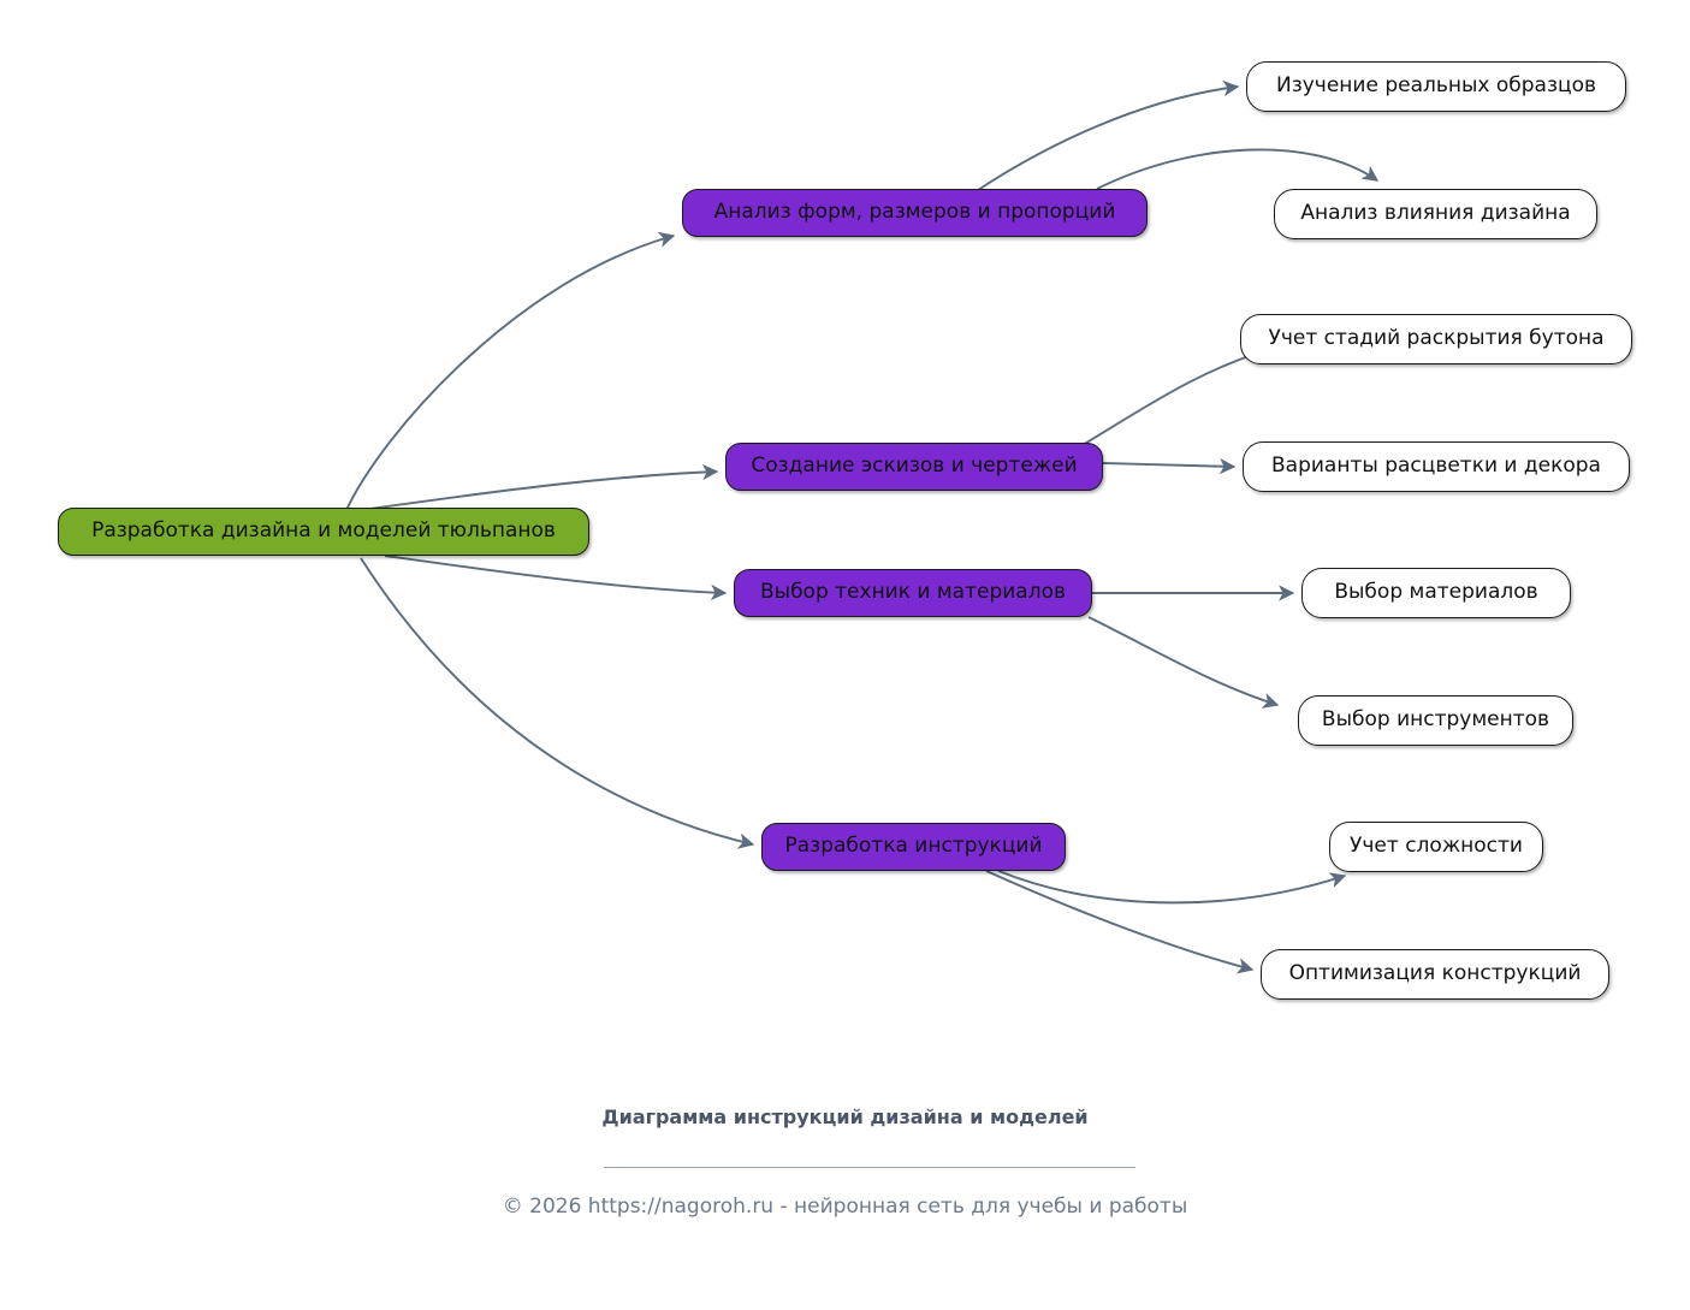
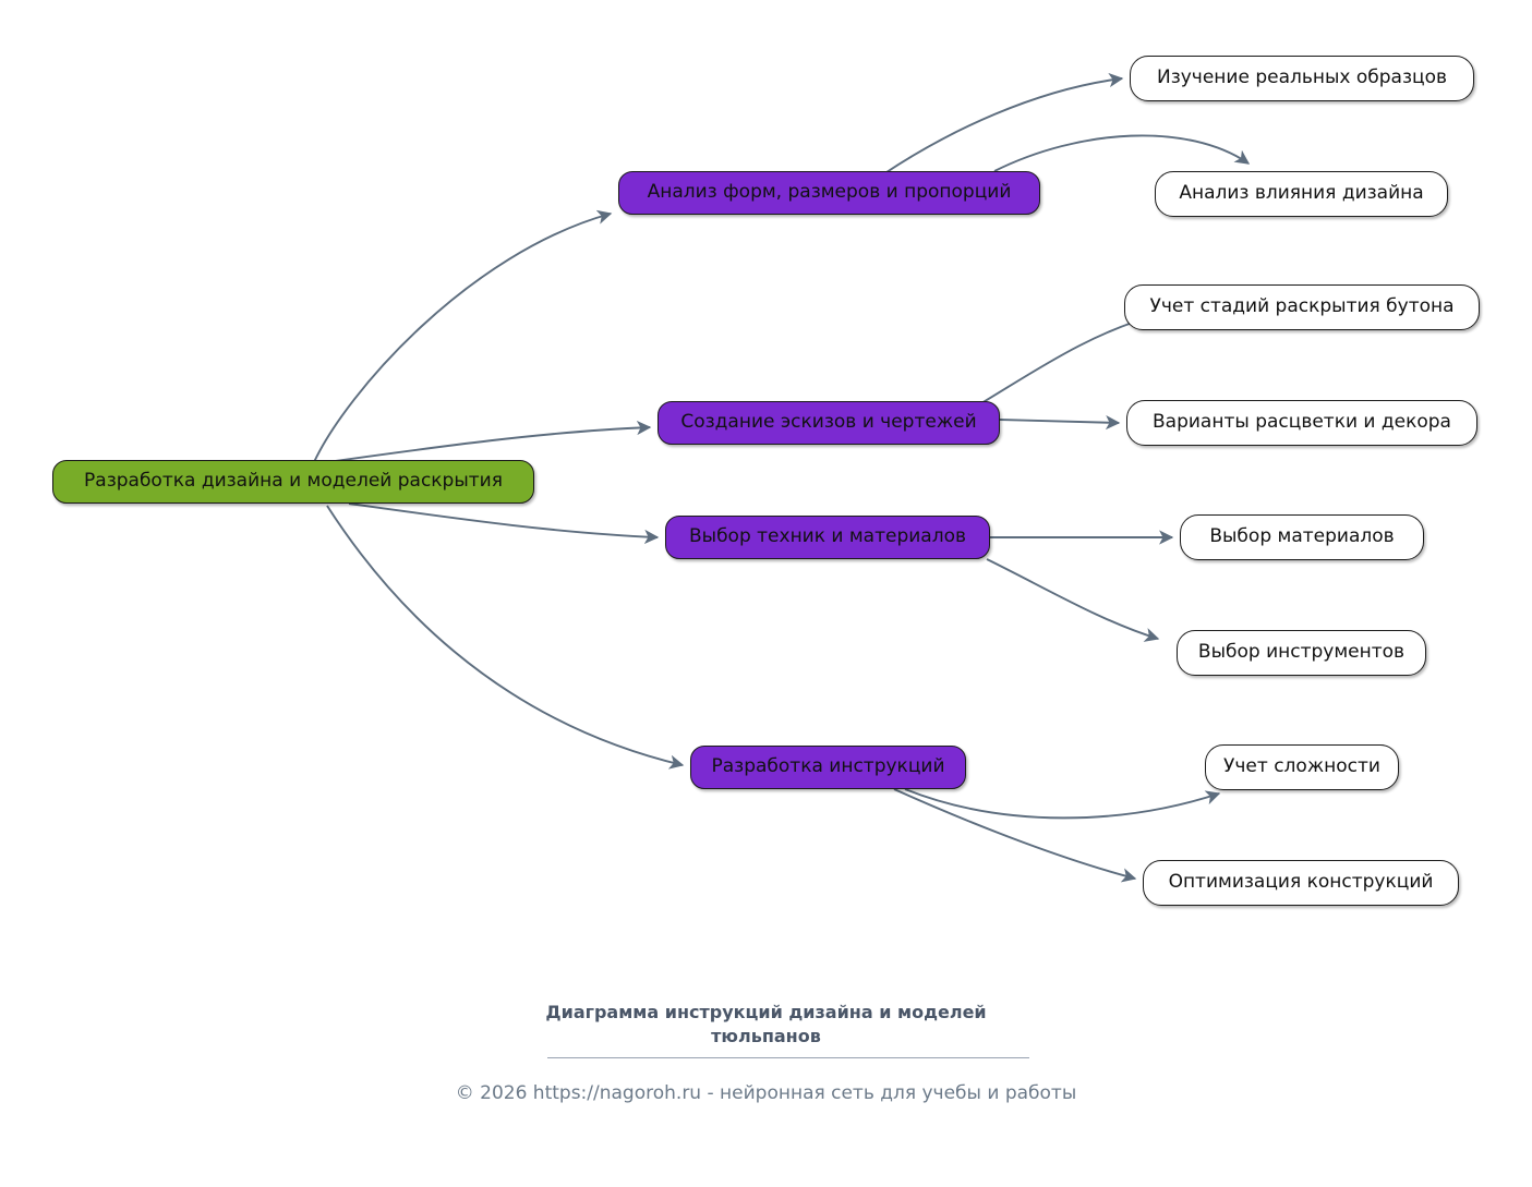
- Разработка дизайна и моделей тюльпанов
+ Разработка дизайна и моделей раскрытия
  Анализ форм, размеров и пропорций
  Изучение реальных образцов
  Анализ влияния дизайна
  Создание эскизов и чертежей
  Учет стадий раскрытия бутона
  Варианты расцветки и декора
  Выбор техник и материалов
  Выбор материалов
  Выбор инструментов
  Разработка инструкций
  Учет сложности
  Оптимизация конструкций
  Диаграмма инструкций дизайна и моделей
+ тюльпанов
  © 2026 https://nagoroh.ru - нейронная сеть для учебы и работы
